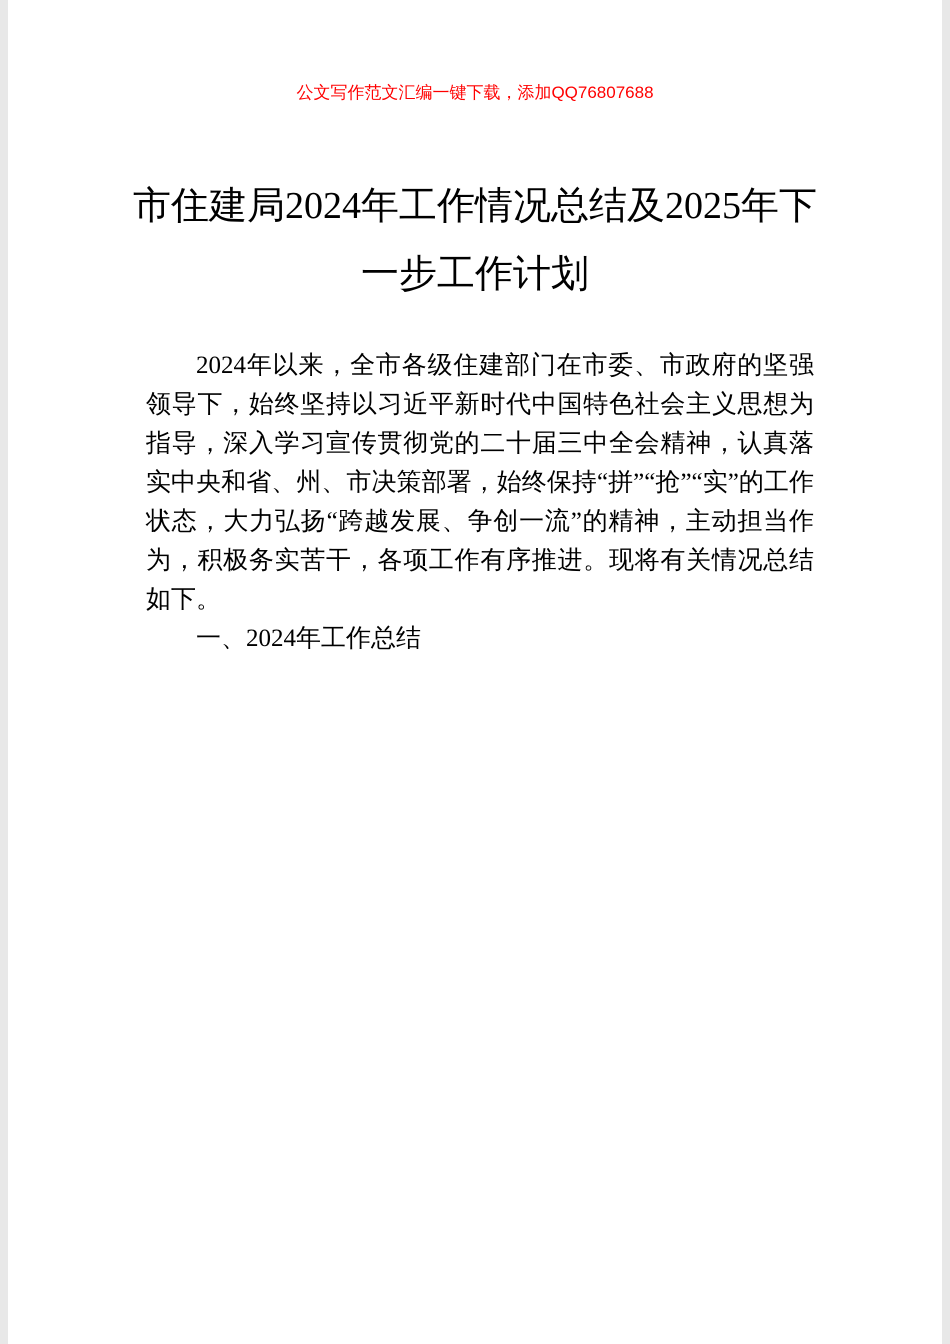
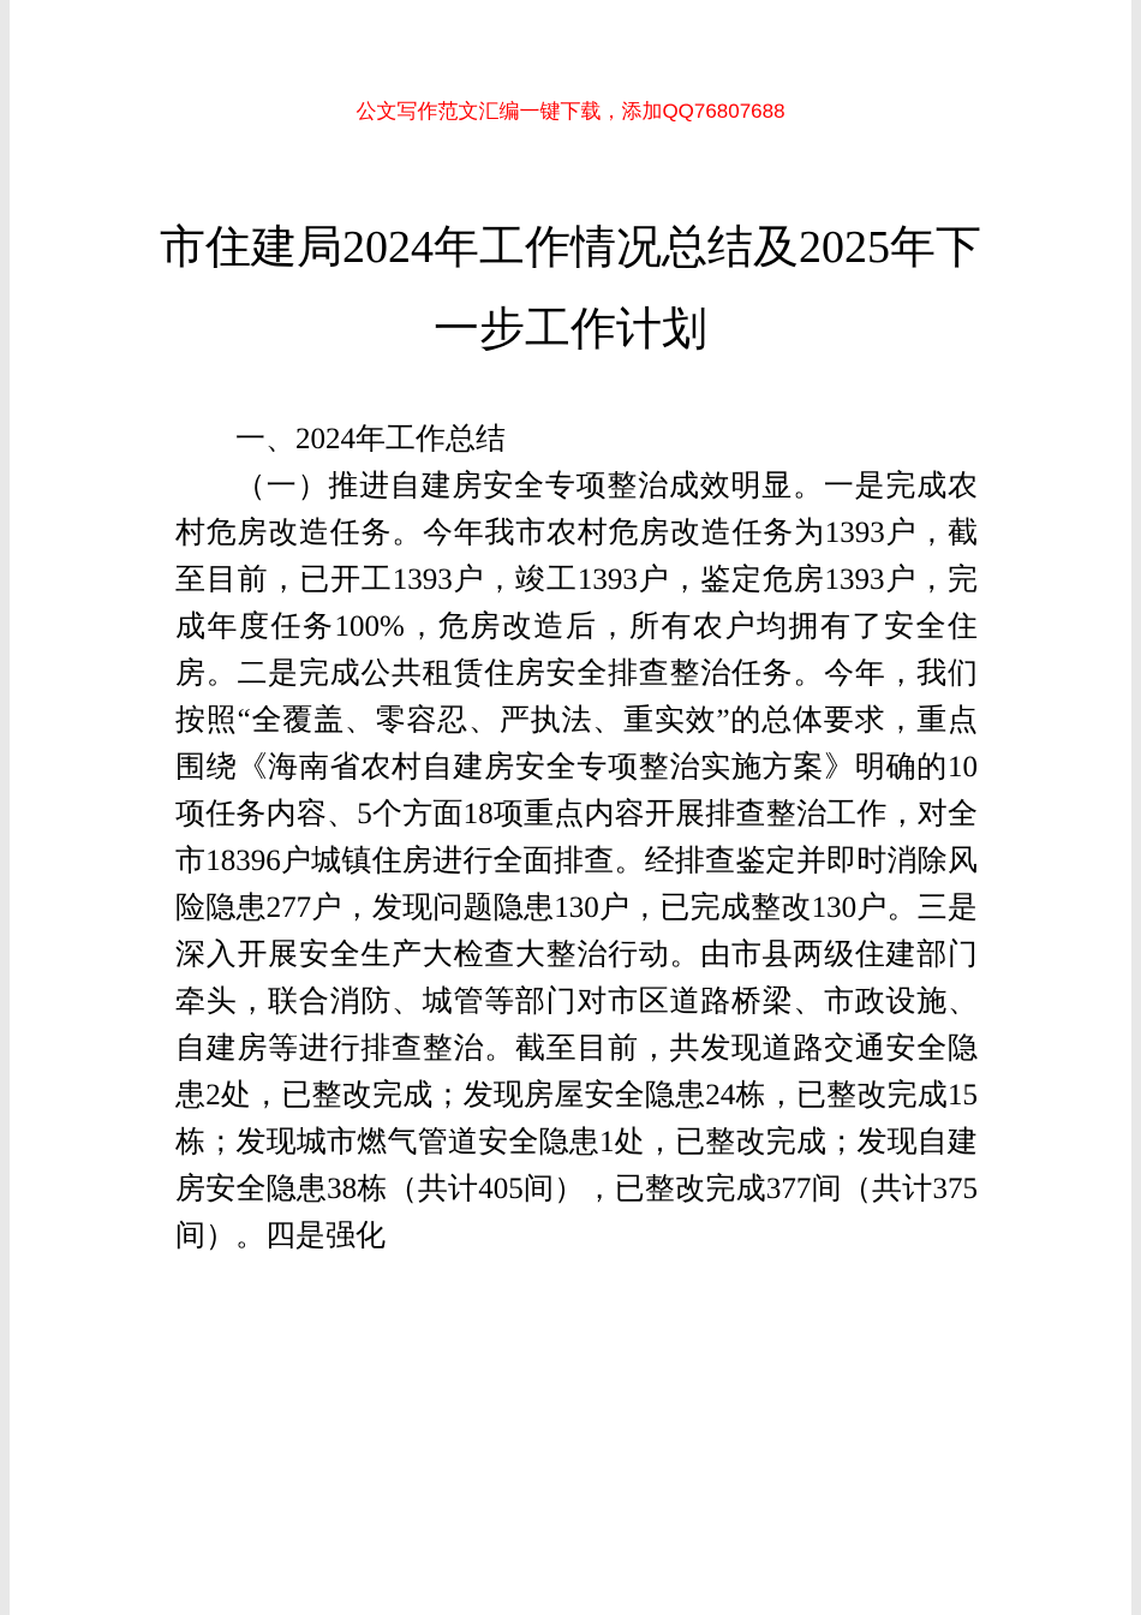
  公文写作范文汇编一键下载，添加QQ76807688
  市住建局2024年工作情况总结及2025年下一步工作计划
- 2024年以来，全市各级住建部门在市委、市政府的坚强领导下，始终坚持以习近平新时代中国特色社会主义思想为指导，深入学习宣传贯彻党的二十届三中全会精神，认真落实中央和省、州、市决策部署，始终保持“拼”“抢”“实”的工作状态，大力弘扬“跨越发展、争创一流”的精神，主动担当作为，积极务实苦干，各项工作有序推进。现将有关情况总结如下。
  一、2024年工作总结
+ （一）推进自建房安全专项整治成效明显。一是完成农村危房改造任务。今年我市农村危房改造任务为1393户，截至目前，已开工1393户，竣工1393户，鉴定危房1393户，完成年度任务100%，危房改造后，所有农户均拥有了安全住房。二是完成公共租赁住房安全排查整治任务。今年，我们按照“全覆盖、零容忍、严执法、重实效”的总体要求，重点围绕《海南省农村自建房安全专项整治实施方案》明确的10项任务内容、5个方面18项重点内容开展排查整治工作，对全市18396户城镇住房进行全面排查。经排查鉴定并即时消除风险隐患277户，发现问题隐患130户，已完成整改130户。三是深入开展安全生产大检查大整治行动。由市县两级住建部门牵头，联合消防、城管等部门对市区道路桥梁、市政设施、自建房等进行排查整治。截至目前，共发现道路交通安全隐患2处，已整改完成；发现房屋安全隐患24栋，已整改完成15栋；发现城市燃气管道安全隐患1处，已整改完成；发现自建房安全隐患38栋（共计405间），已整改完成377间（共计375间）。四是强化
